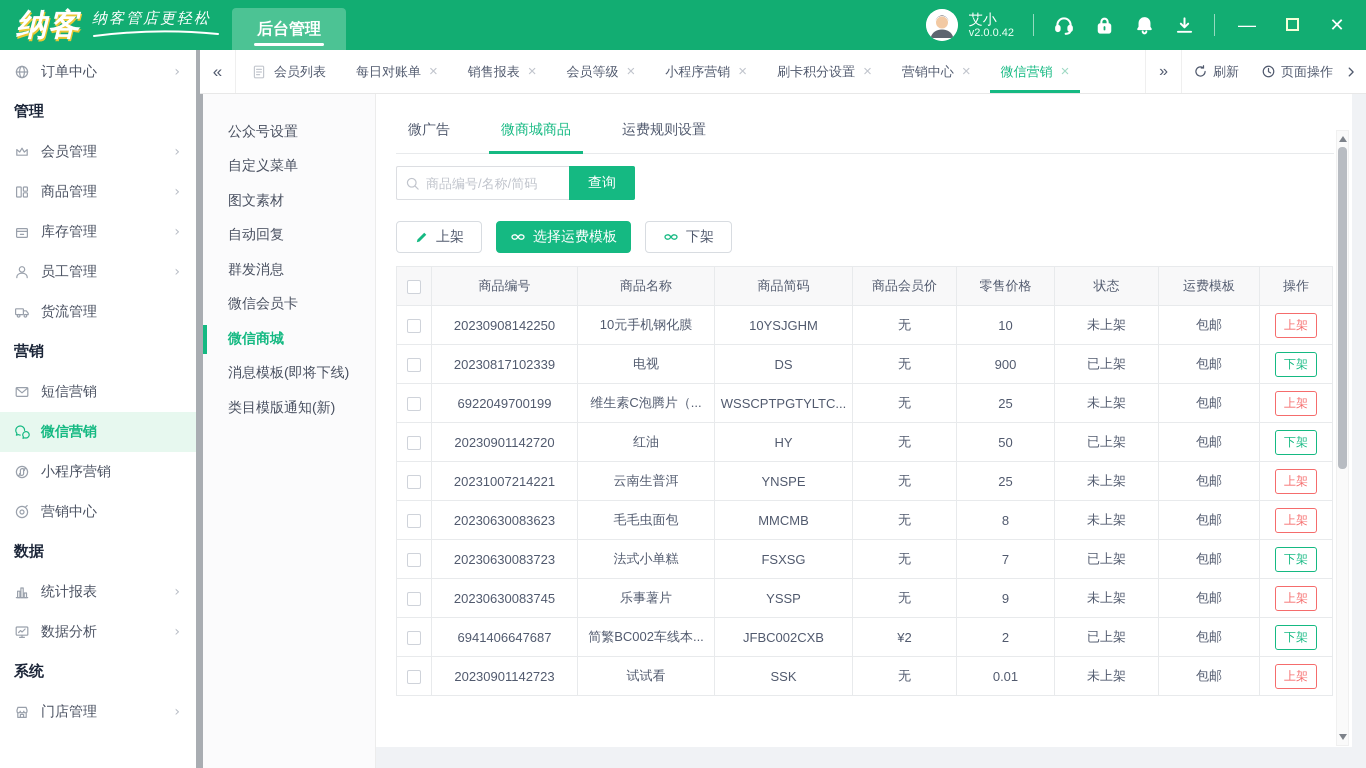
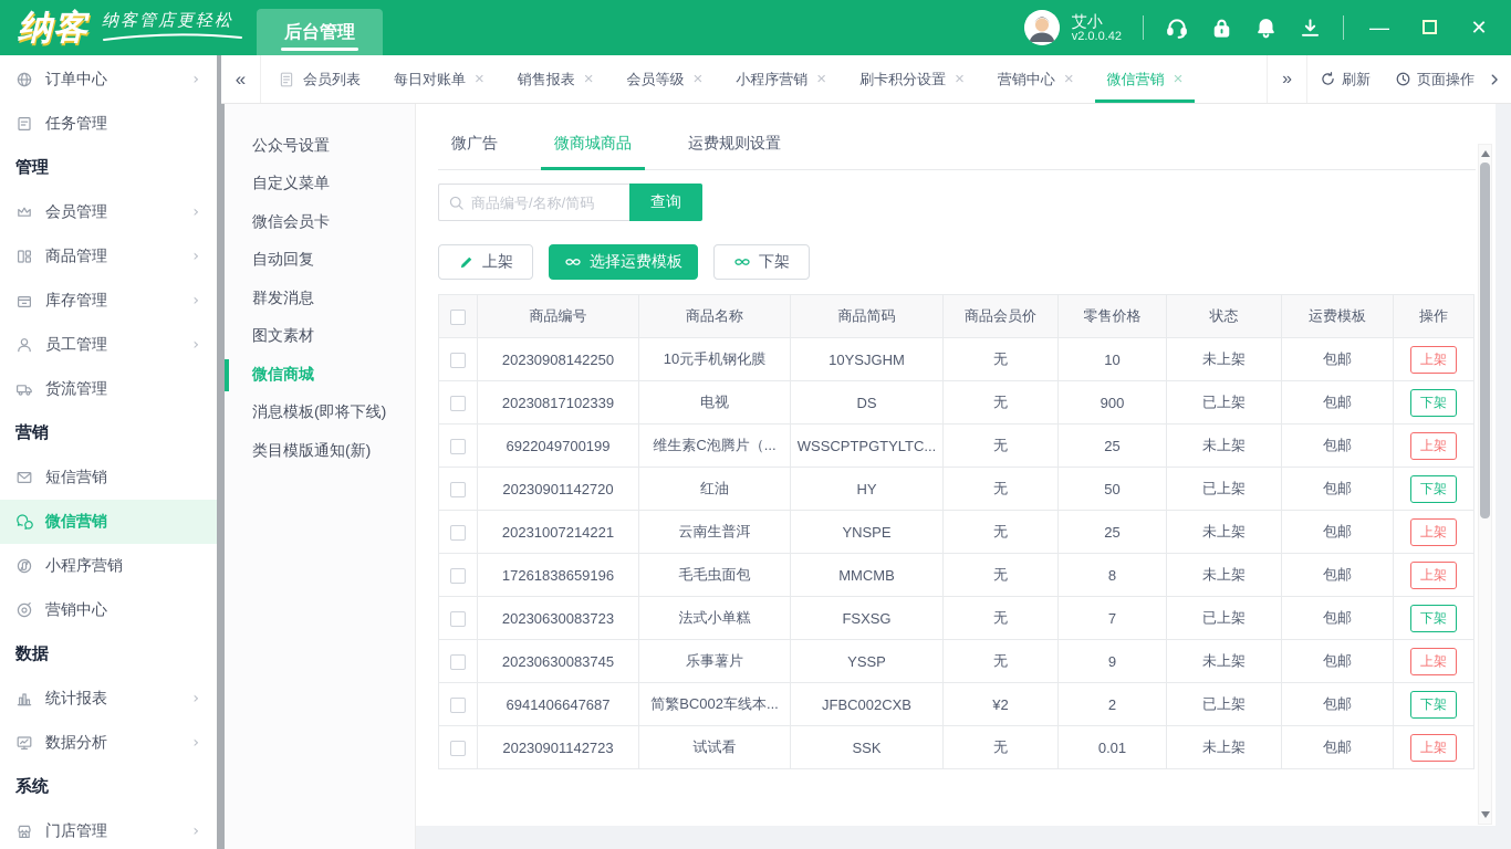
  纳客
  纳客管店更轻松
  后台管理
  艾小
  v2.0.0.42
  —
  ✕
  «
  会员列表
  每日对账单
  ×
  销售报表
  ×
  会员等级
  ×
  小程序营销
  ×
  刷卡积分设置
  ×
  营销中心
  ×
  微信营销
  ×
  »
  刷新
  页面操作
  订单中心
  ›
+ 任务管理
  管理
  会员管理
  ›
  商品管理
  ›
  库存管理
  ›
  员工管理
  ›
  货流管理
  营销
  短信营销
  微信营销
  小程序营销
  营销中心
  数据
  统计报表
  ›
  数据分析
  ›
  系统
  门店管理
  ›
  公众号设置
  自定义菜单
- 图文素材
+ 微信会员卡
  自动回复
  群发消息
- 微信会员卡
+ 图文素材
  微信商城
  消息模板(即将下线)
  类目模版通知(新)
  微广告
  微商城商品
  运费规则设置
  商品编号/名称/简码
  查询
  上架
  选择运费模板
  下架
  	商品编号	商品名称	商品简码	商品会员价	零售价格	状态	运费模板	操作
  	20230908142250	10元手机钢化膜	10YSJGHM	无	10	未上架	包邮	上架
  	20230817102339	电视	DS	无	900	已上架	包邮	下架
  	6922049700199	维生素C泡腾片（...	WSSCPTPGTYLTC...	无	25	未上架	包邮	上架
  	20230901142720	红油	HY	无	50	已上架	包邮	下架
  	20231007214221	云南生普洱	YNSPE	无	25	未上架	包邮	上架
- 	20230630083623	毛毛虫面包	MMCMB	无	8	未上架	包邮	上架
+ 	17261838659196	毛毛虫面包	MMCMB	无	8	未上架	包邮	上架
  	20230630083723	法式小单糕	FSXSG	无	7	已上架	包邮	下架
  	20230630083745	乐事薯片	YSSP	无	9	未上架	包邮	上架
  	6941406647687	简繁BC002车线本...	JFBC002CXB	¥2	2	已上架	包邮	下架
  	20230901142723	试试看	SSK	无	0.01	未上架	包邮	上架
